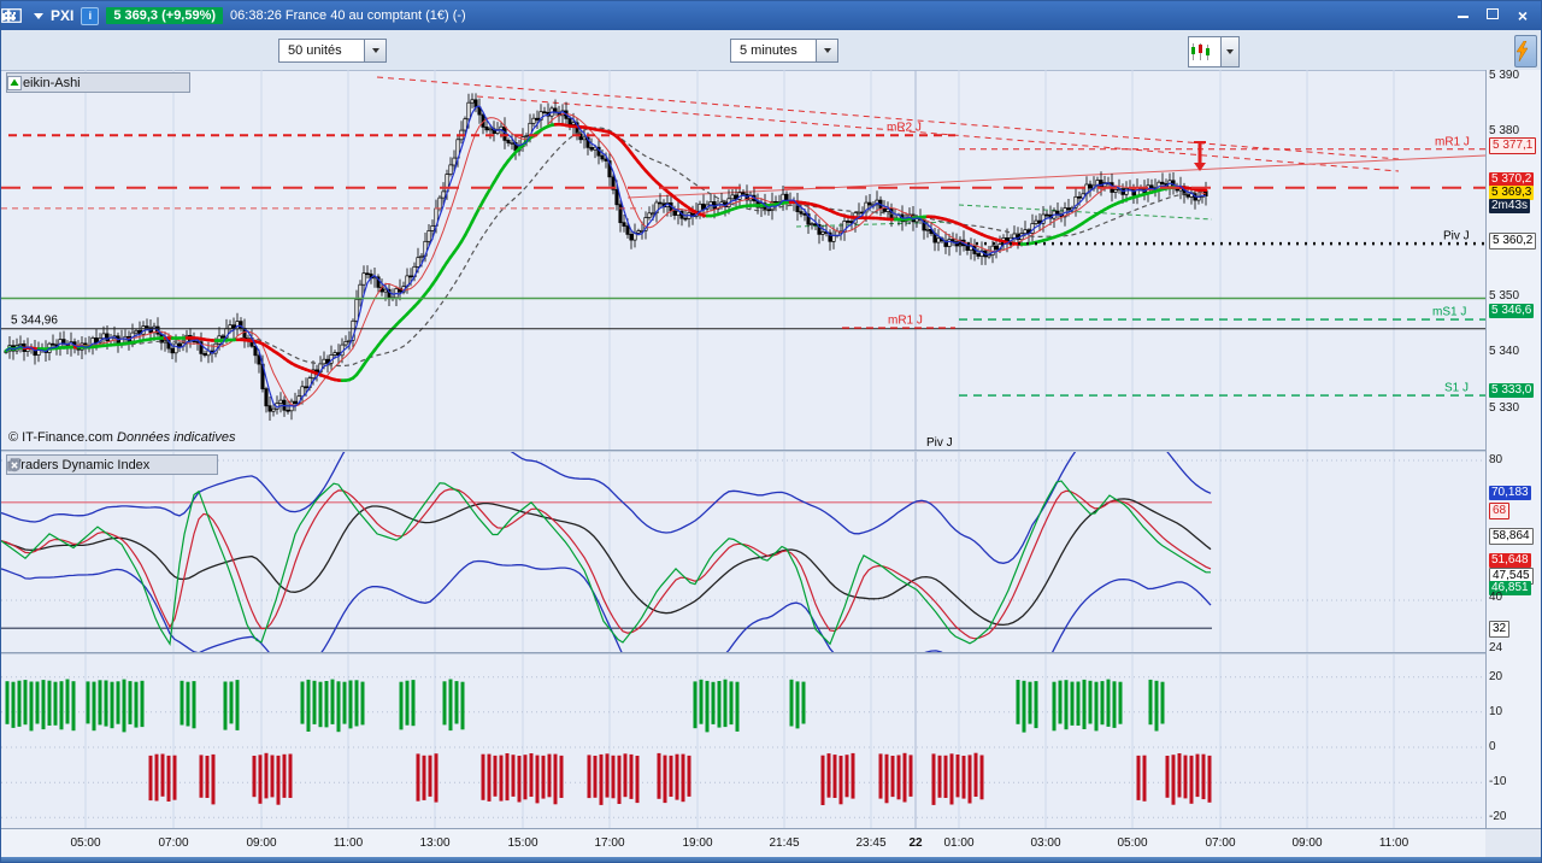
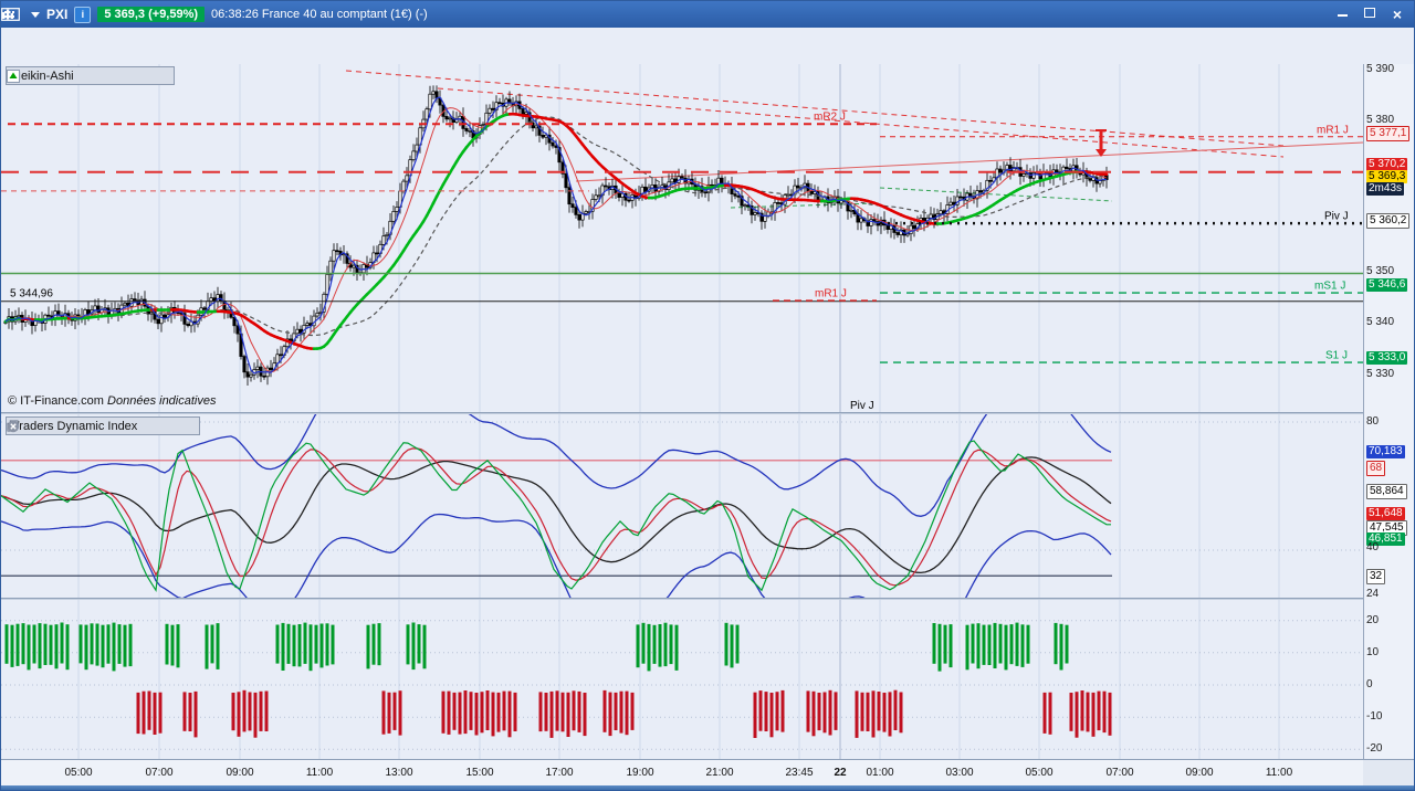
  PXI
  i
  5 369,3 (+9,59%)
  06:38:26 France 40 au comptant (1€) (-)
  ×
- 50 unités
- 5 minutes
  mR2 J
  mR1 J
  Piv J
  mS1 J
  mR1 J
  S1 J
  5 344,96
  Piv J
  eikin-Ashi
  © IT-Finance.com Données indicatives
  raders Dynamic Index
  5 390
  5 380
  5 377,1
  5 370,2
  5 369,3
  2m43s
  5 360,2
  5 350
  5 346,6
  5 340
  5 333,0
  5 330
  80
  70,183
  68
  58,864
  51,648
  47,545
  46,851
  40
  32
  24
  20
  10
  0
  -10
  -20
  05:00
  07:00
  09:00
  11:00
  13:00
  15:00
  17:00
  19:00
- 21:45
+ 21:00
  23:45
  22
  01:00
  03:00
  05:00
  07:00
  09:00
  11:00
